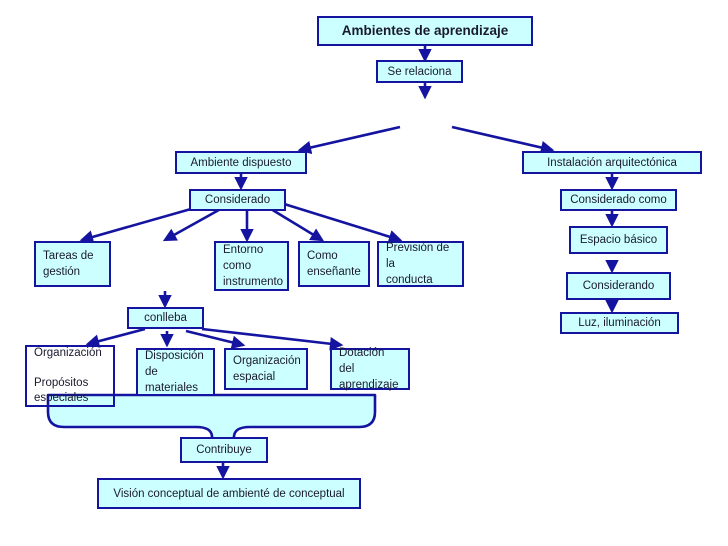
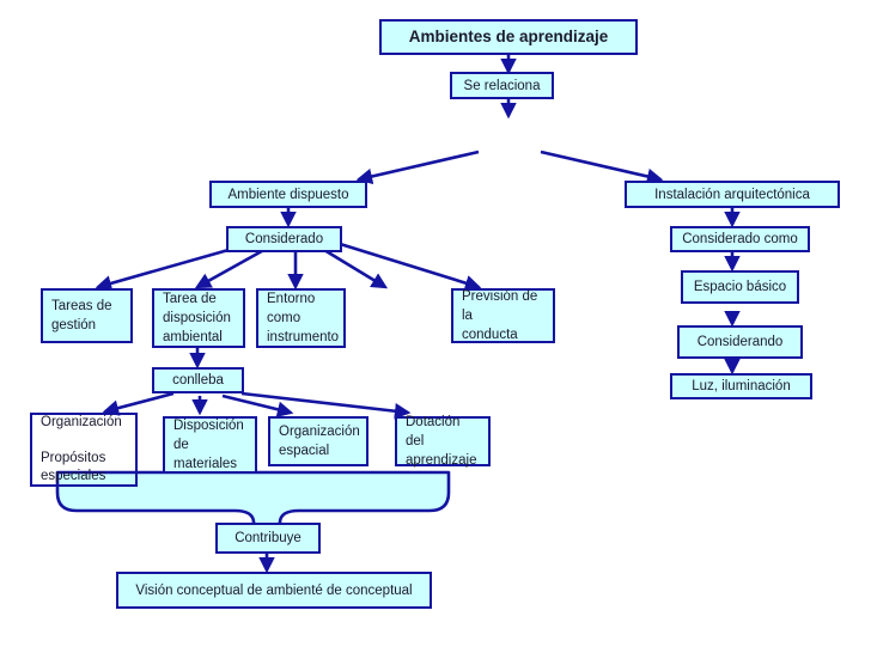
  Ambientes de aprendizaje
  Se relaciona
  Ambiente dispuesto
  Instalación arquitectónica
  Considerado
  Considerado como
  Espacio básico
  Considerando
  Luz, iluminación
  Tareas de
  gestión
+ Tarea de
+ disposición
+ ambiental
  Entorno
  como
  instrumento
- Como
- enseñante
  Previsión de la
  conducta
  conlleba
  Organización
  Propósitos
  especiales
  Disposición de
  materiales
  Organización
  espacial
  Dotación del
  aprendizaje
  Contribuye
  Visión conceptual de ambienté de conceptual
